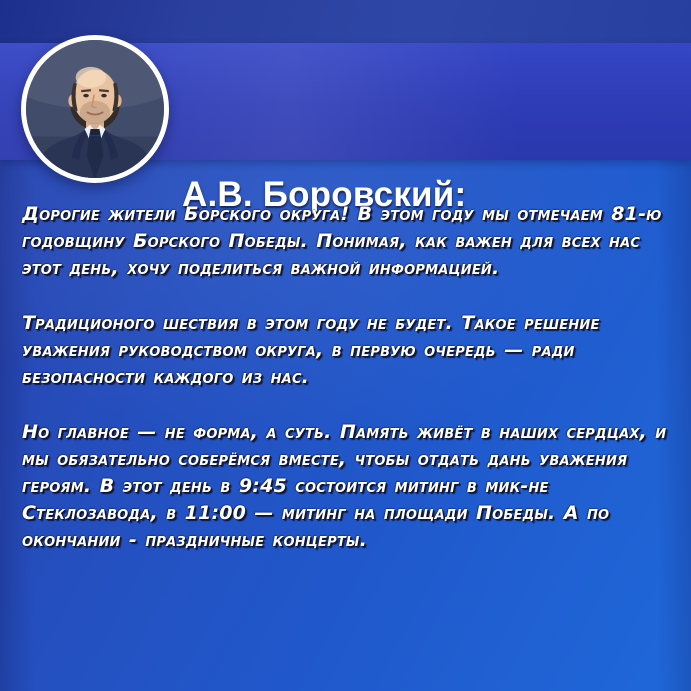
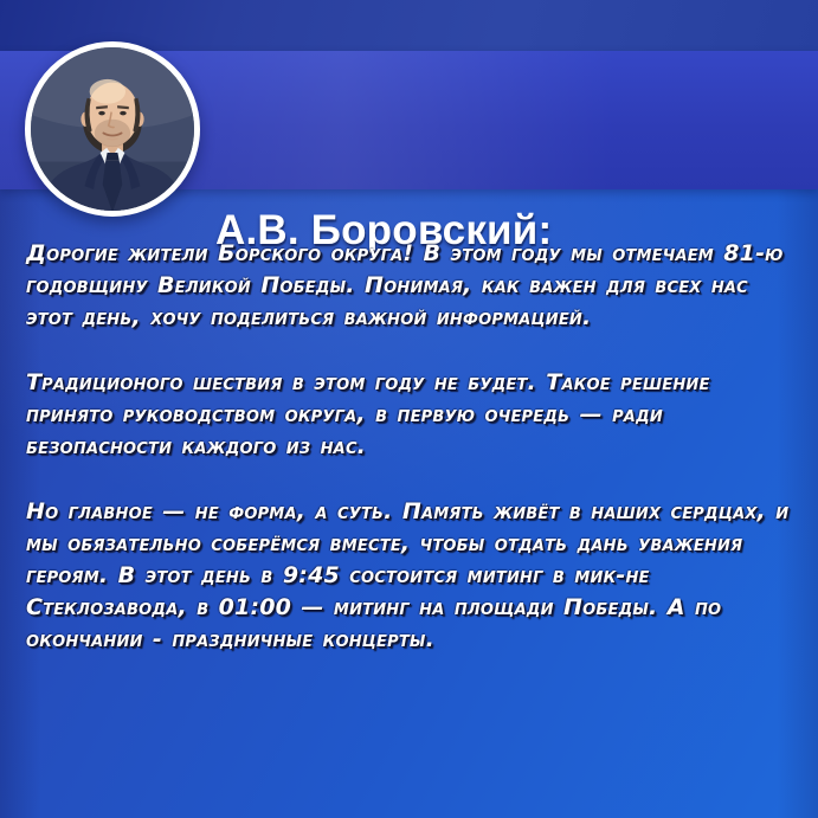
  А.В. Боровский:
- Дорогие жители Борского округа! В этом году мы отмечаем 81-ю годовщину Борского Победы. Понимая, как важен для всех нас этот день, хочу поделиться важной информацией.
+ Дорогие жители Борского округа! В этом году мы отмечаем 81-ю годовщину Великой Победы. Понимая, как важен для всех нас этот день, хочу поделиться важной информацией.
- Традиционого шествия в этом году не будет. Такое решение уважения руководством округа, в первую очередь — ради безопасности каждого из нас.
+ Традиционого шествия в этом году не будет. Такое решение принято руководством округа, в первую очередь — ради безопасности каждого из нас.
- Но главное — не форма, а суть. Память живёт в наших сердцах, и мы обязательно соберёмся вместе, чтобы отдать дань уважения героям. В этот день в 9:45 состоится митинг в мик-не Стеклозавода, в 11:00 — митинг на площади Победы. А по окончании - праздничные концерты.
+ Но главное — не форма, а суть. Память живёт в наших сердцах, и мы обязательно соберёмся вместе, чтобы отдать дань уважения героям. В этот день в 9:45 состоится митинг в мик-не Стеклозавода, в 01:00 — митинг на площади Победы. А по окончании - праздничные концерты.
